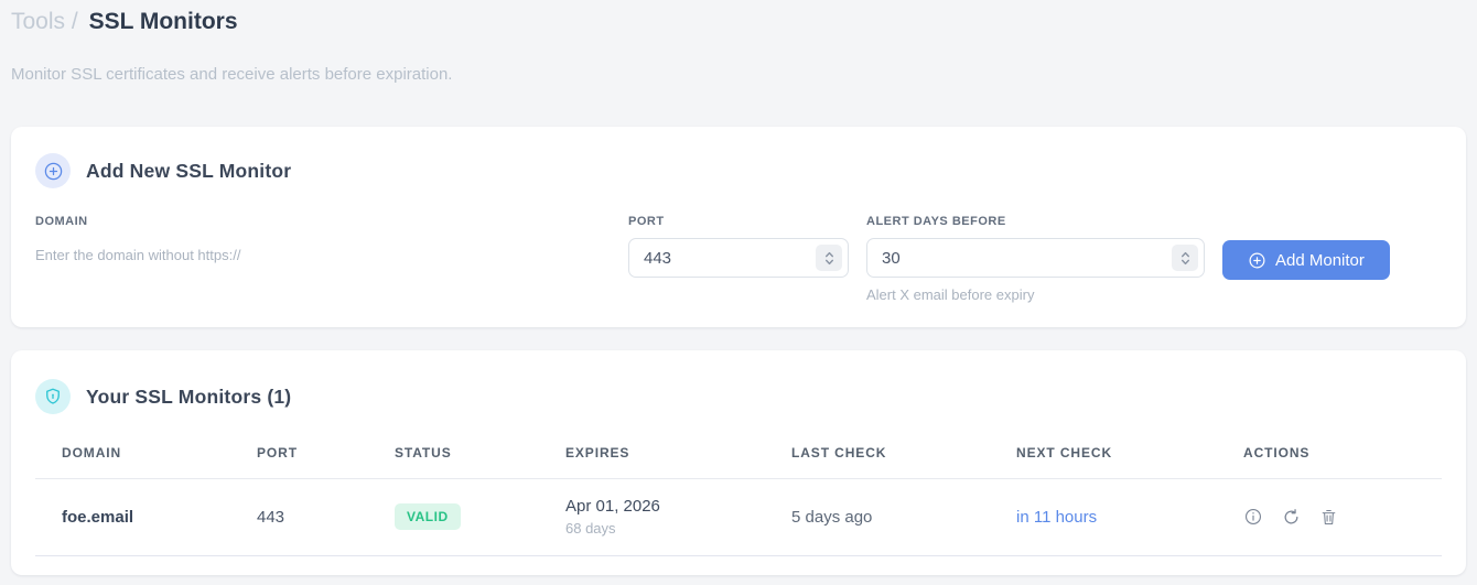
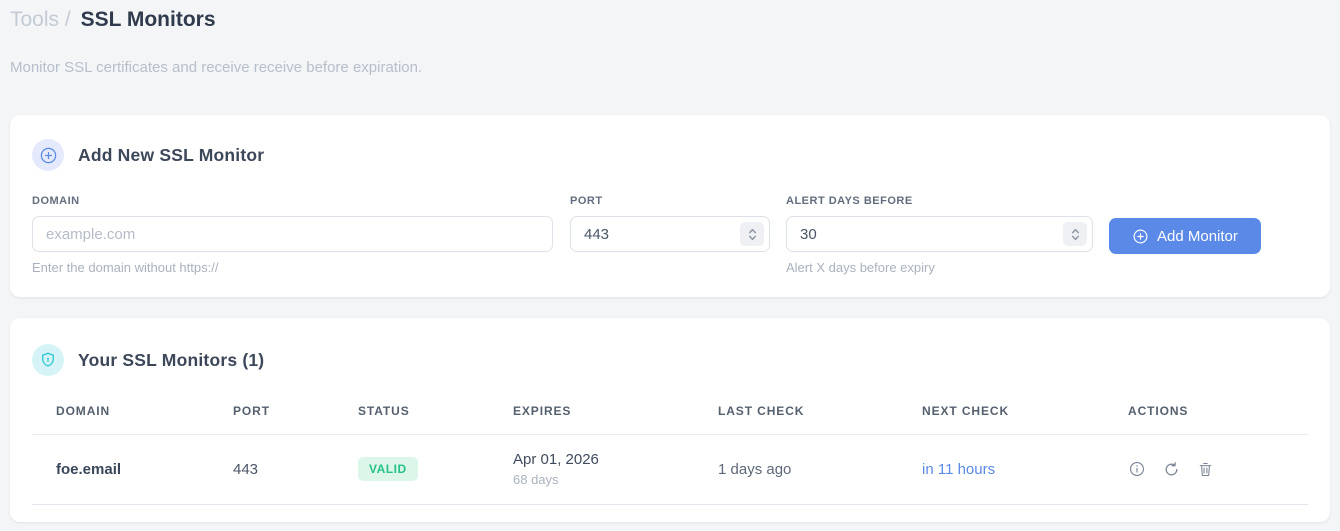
  Tools / SSL Monitors
- Monitor SSL certificates and receive alerts before expiration.
+ Monitor SSL certificates and receive receive before expiration.
  Add New SSL Monitor
  DOMAIN
+ example.com
  Enter the domain without https://
  PORT
  443
  ALERT DAYS BEFORE
  30
- Alert X email before expiry
+ Alert X days before expiry
  Add Monitor
  Your SSL Monitors (1)
  DOMAIN	PORT	STATUS	EXPIRES	LAST CHECK	NEXT CHECK	ACTIONS
- foe.email	443	VALID	Apr 01, 2026 68 days	5 days ago	in 11 hours
+ foe.email	443	VALID	Apr 01, 2026 68 days	1 days ago	in 11 hours
